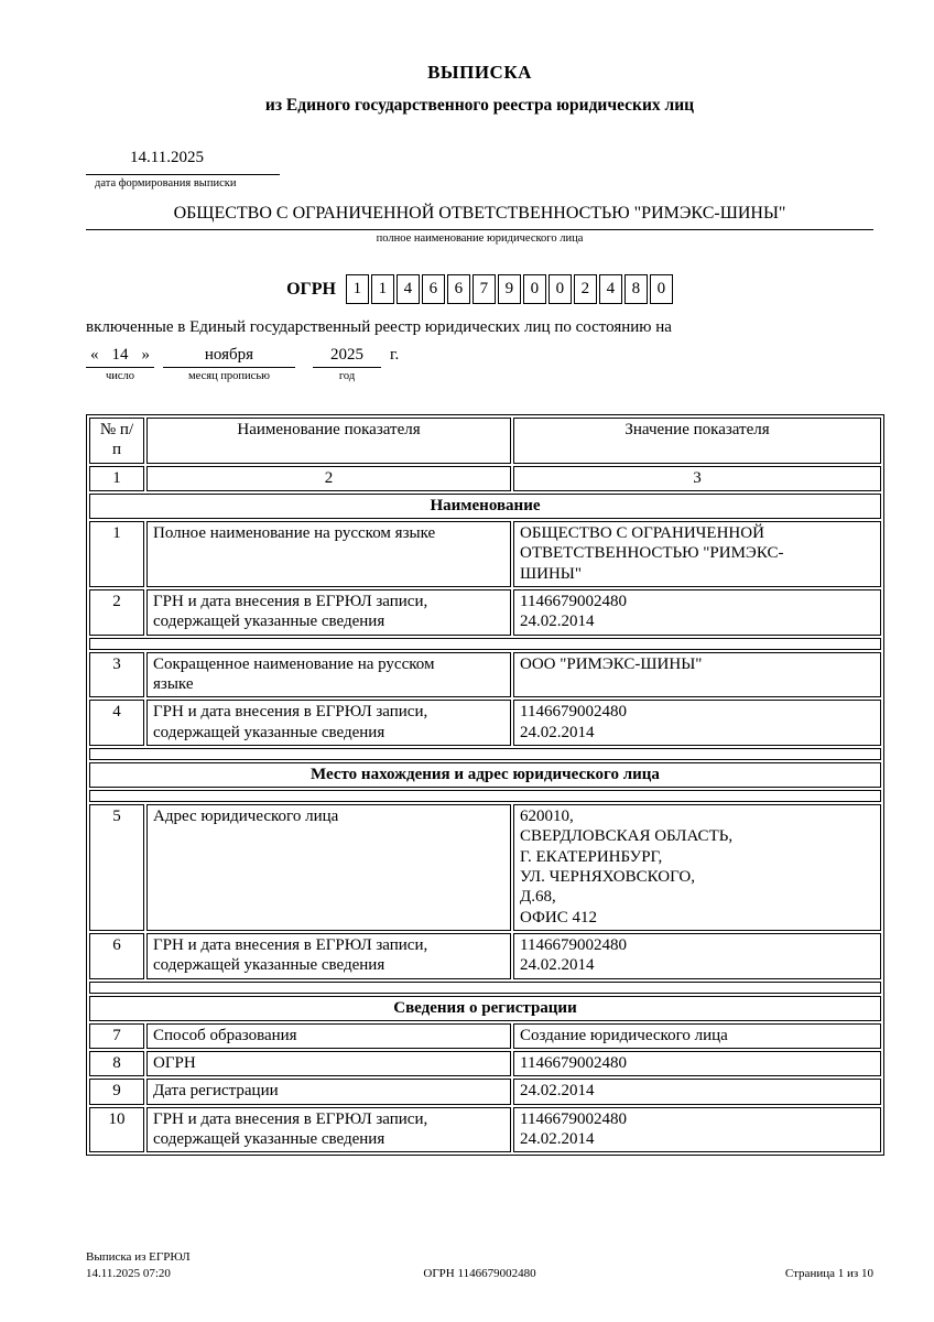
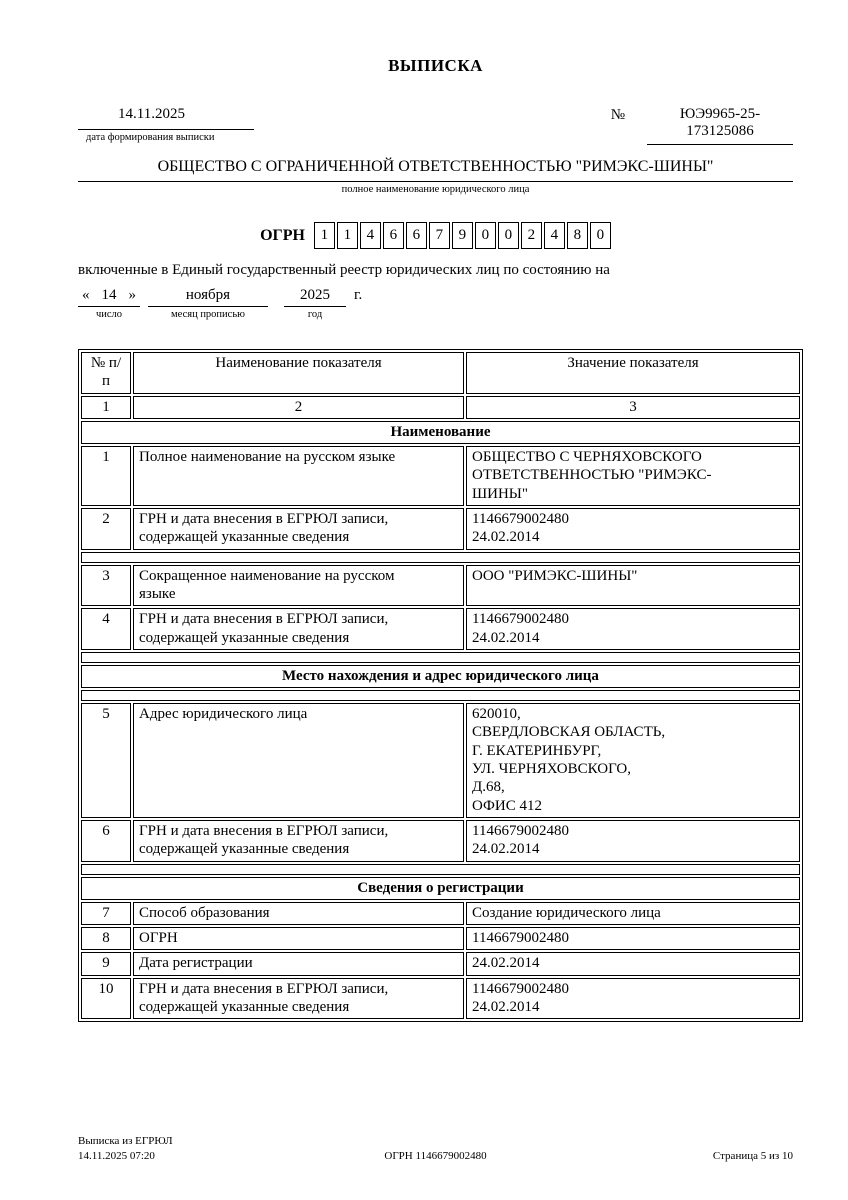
  ВЫПИСКА
- из Единого государственного реестра юридических лиц
  14.11.2025
  дата формирования выписки
+ №
+ ЮЭ9965-25-
+ 173125086
  ОБЩЕСТВО С ОГРАНИЧЕННОЙ ОТВЕТСТВЕННОСТЬЮ "РИМЭКС-ШИНЫ"
  полное наименование юридического лица
  ОГРН
  1
  1
  4
  6
  6
  7
  9
  0
  0
  2
  4
  8
  0
  включенные в Единый государственный реестр юридических лиц по состоянию на
  «
  14
  »
  число
  ноября
  месяц прописью
  2025
  год
  г.
  № п/п	Наименование показателя	Значение показателя
  1	2	3
  Наименование
- 1	Полное наименование на русском языке	ОБЩЕСТВО С ОГРАНИЧЕННОЙ ОТВЕТСТВЕННОСТЬЮ "РИМЭКС- ШИНЫ"
+ 1	Полное наименование на русском языке	ОБЩЕСТВО С ЧЕРНЯХОВСКОГО ОТВЕТСТВЕННОСТЬЮ "РИМЭКС- ШИНЫ"
  2	ГРН и дата внесения в ЕГРЮЛ записи, содержащей указанные сведения	1146679002480 24.02.2014
  3	Сокращенное наименование на русском языке	ООО "РИМЭКС-ШИНЫ"
  4	ГРН и дата внесения в ЕГРЮЛ записи, содержащей указанные сведения	1146679002480 24.02.2014
  Место нахождения и адрес юридического лица
  5	Адрес юридического лица	620010, СВЕРДЛОВСКАЯ ОБЛАСТЬ, Г. ЕКАТЕРИНБУРГ, УЛ. ЧЕРНЯХОВСКОГО, Д.68, ОФИС 412
  6	ГРН и дата внесения в ЕГРЮЛ записи, содержащей указанные сведения	1146679002480 24.02.2014
  Сведения о регистрации
  7	Способ образования	Создание юридического лица
  8	ОГРН	1146679002480
  9	Дата регистрации	24.02.2014
  10	ГРН и дата внесения в ЕГРЮЛ записи, содержащей указанные сведения	1146679002480 24.02.2014
  Выписка из ЕГРЮЛ
  14.11.2025 07:20
  ОГРН 1146679002480
- Страница 1 из 10
+ Страница 5 из 10
